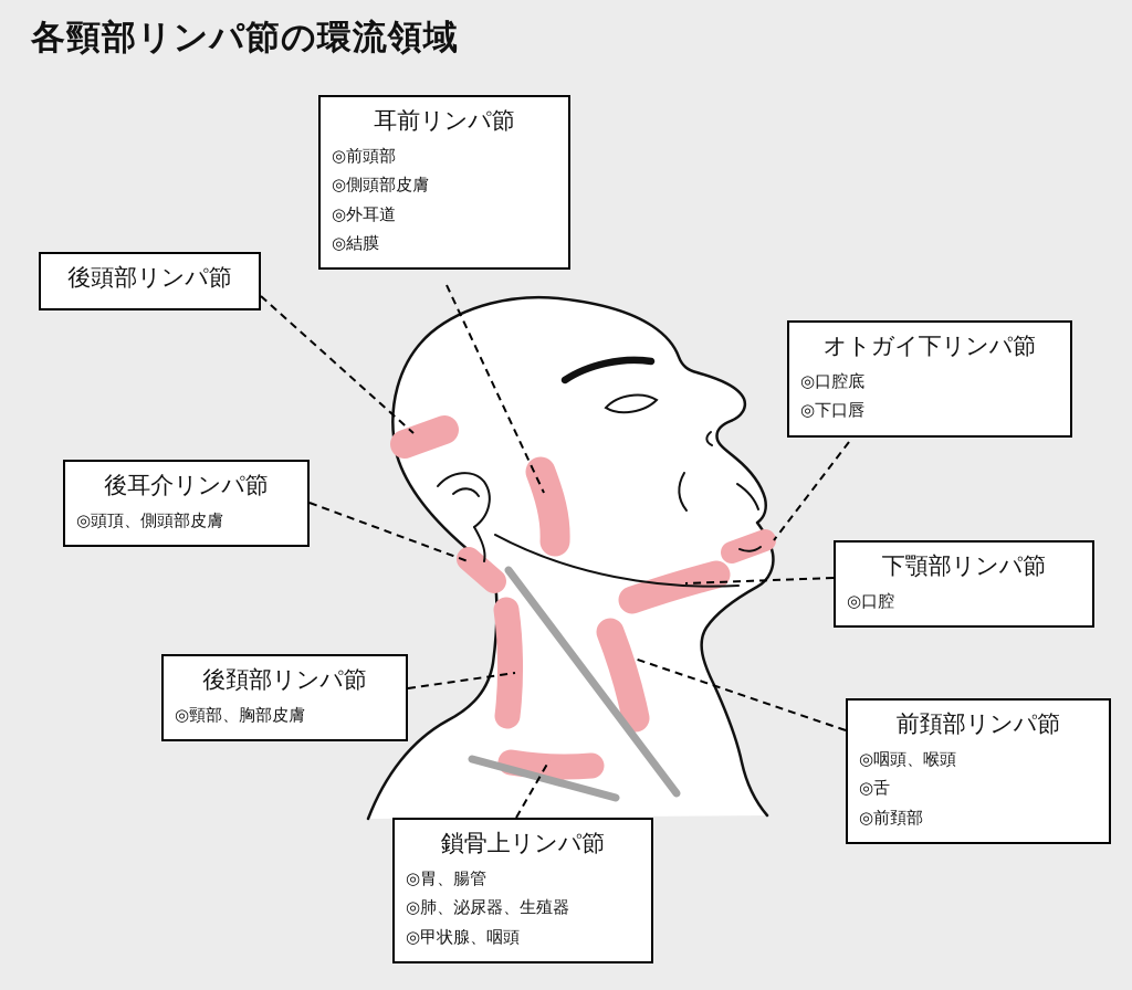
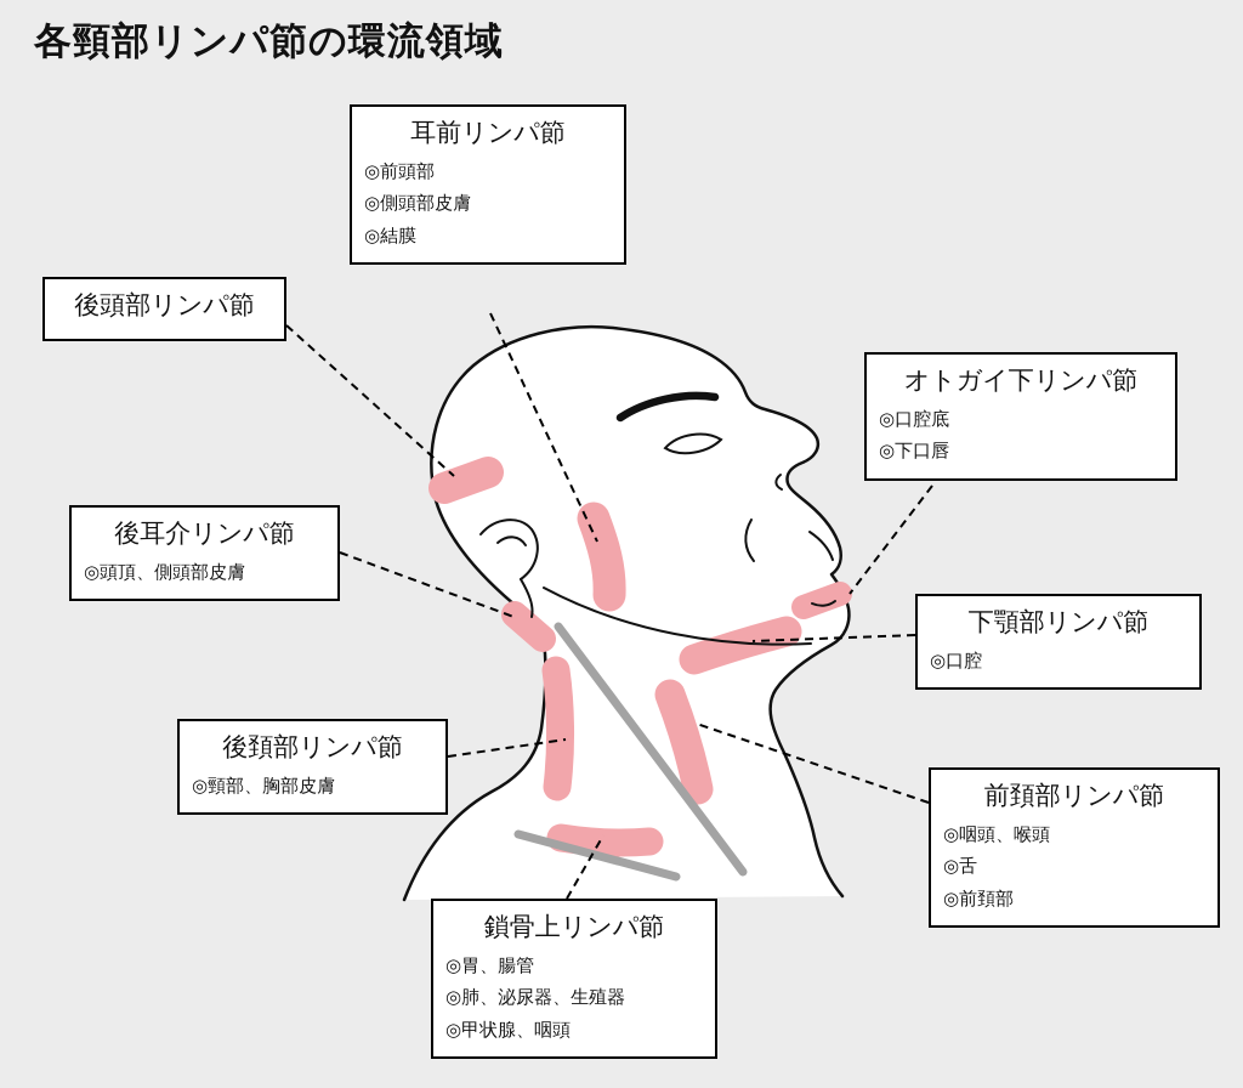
  各頸部リンパ節の環流領域
  耳前リンパ節
  ◎前頭部
  ◎側頭部皮膚
- ◎外耳道
  ◎結膜
  後頭部リンパ節
  オトガイ下リンパ節
  ◎口腔底
  ◎下口唇
  後耳介リンパ節
  ◎頭頂、側頭部皮膚
  下顎部リンパ節
  ◎口腔
  後頚部リンパ節
  ◎頸部、胸部皮膚
  前頚部リンパ節
  ◎咽頭、喉頭
  ◎舌
  ◎前頚部
  鎖骨上リンパ節
  ◎胃、腸管
  ◎肺、泌尿器、生殖器
  ◎甲状腺、咽頭
